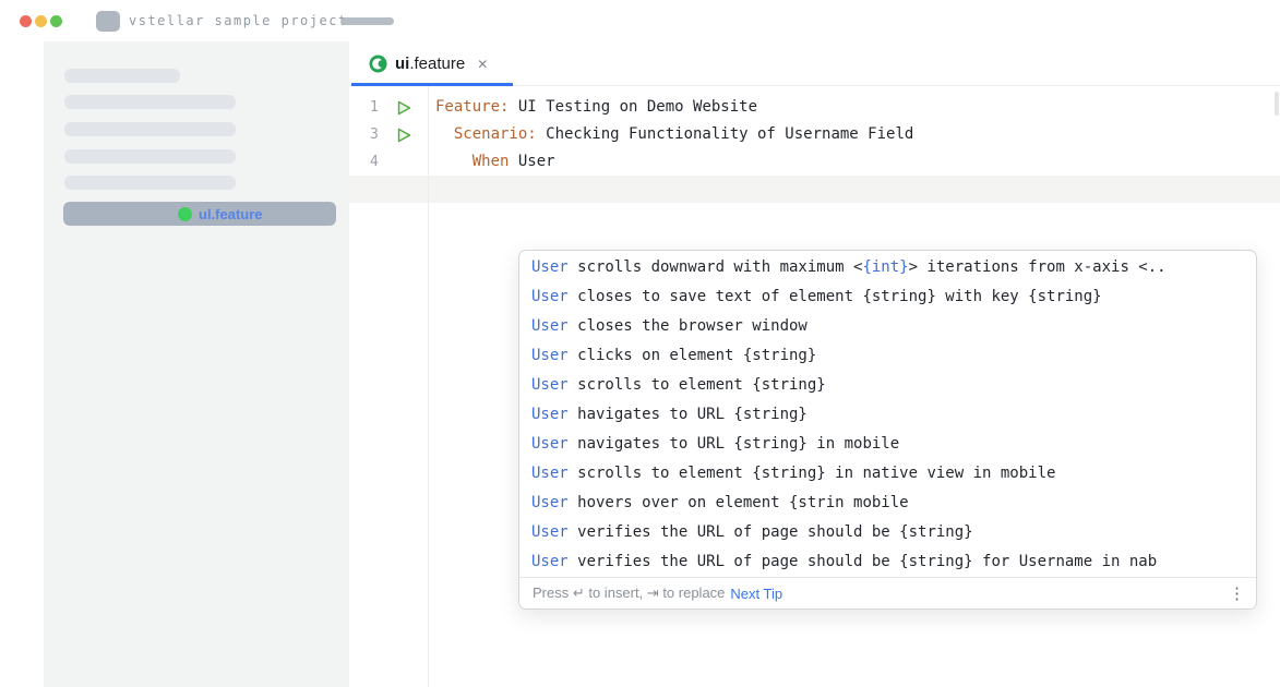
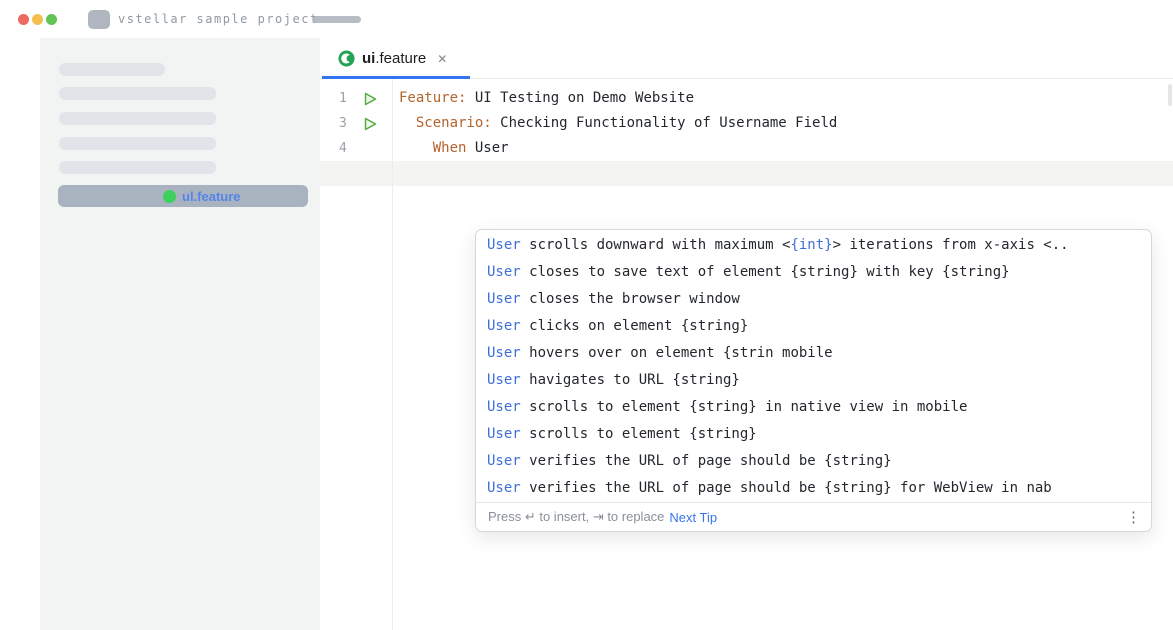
  vstellar sample projec
  ul.feature
  ui.feature
  ✕
  1
  Feature: UI Testing on Demo Website
  3
  Scenario: Checking Functionality of Username Field
  4
  When User
  User scrolls downward with maximum <{int}> iterations from x-axis <..
  User closes to save text of element {string} with key {string}
  User closes the browser window
  User clicks on element {string}
- User scrolls to element {string}
+ User hovers over on element {strin mobile
  User havigates to URL {string}
- User navigates to URL {string} in mobile
  User scrolls to element {string} in native view in mobile
- User hovers over on element {strin mobile
+ User scrolls to element {string}
  User verifies the URL of page should be {string}
- User verifies the URL of page should be {string} for Username in nab
+ User verifies the URL of page should be {string} for WebView in nab
  Press ↵ to insert, ⇥ to replace
  Next Tip
  ⋮
